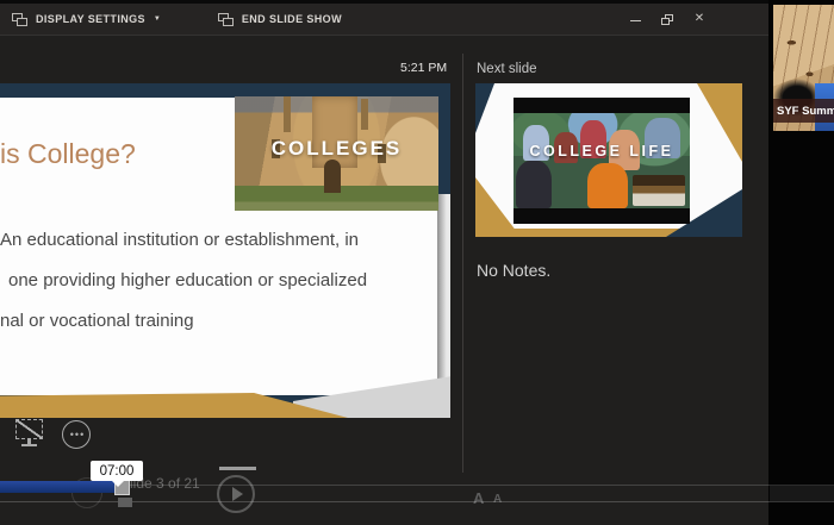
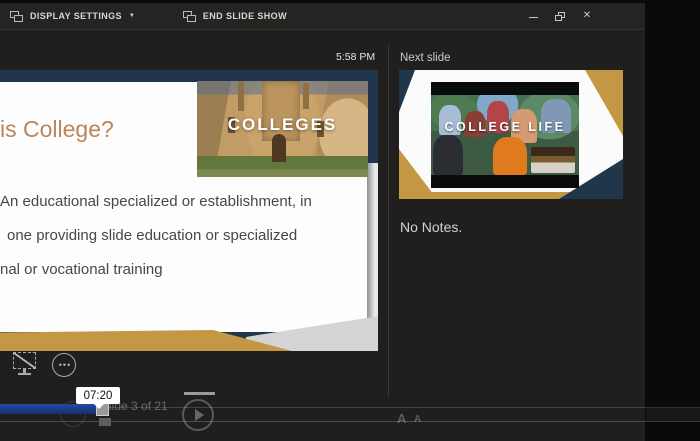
  DISPLAY SETTINGS
  END SLIDE SHOW
  ✕
- 5:21 PM
+ 5:58 PM
  COLLEGES
  is College?
- An educational institution or establishment, in
+ An educational specialized or establishment, in
- one providing higher education or specialized
+ one providing slide education or specialized
  nal or vocational training
  •••
  Next slide
  COLLEGE LIFE
  No Notes.
  A
  A
- SYF Summ
  lide 3 of 21
- 07:00
+ 07:20
